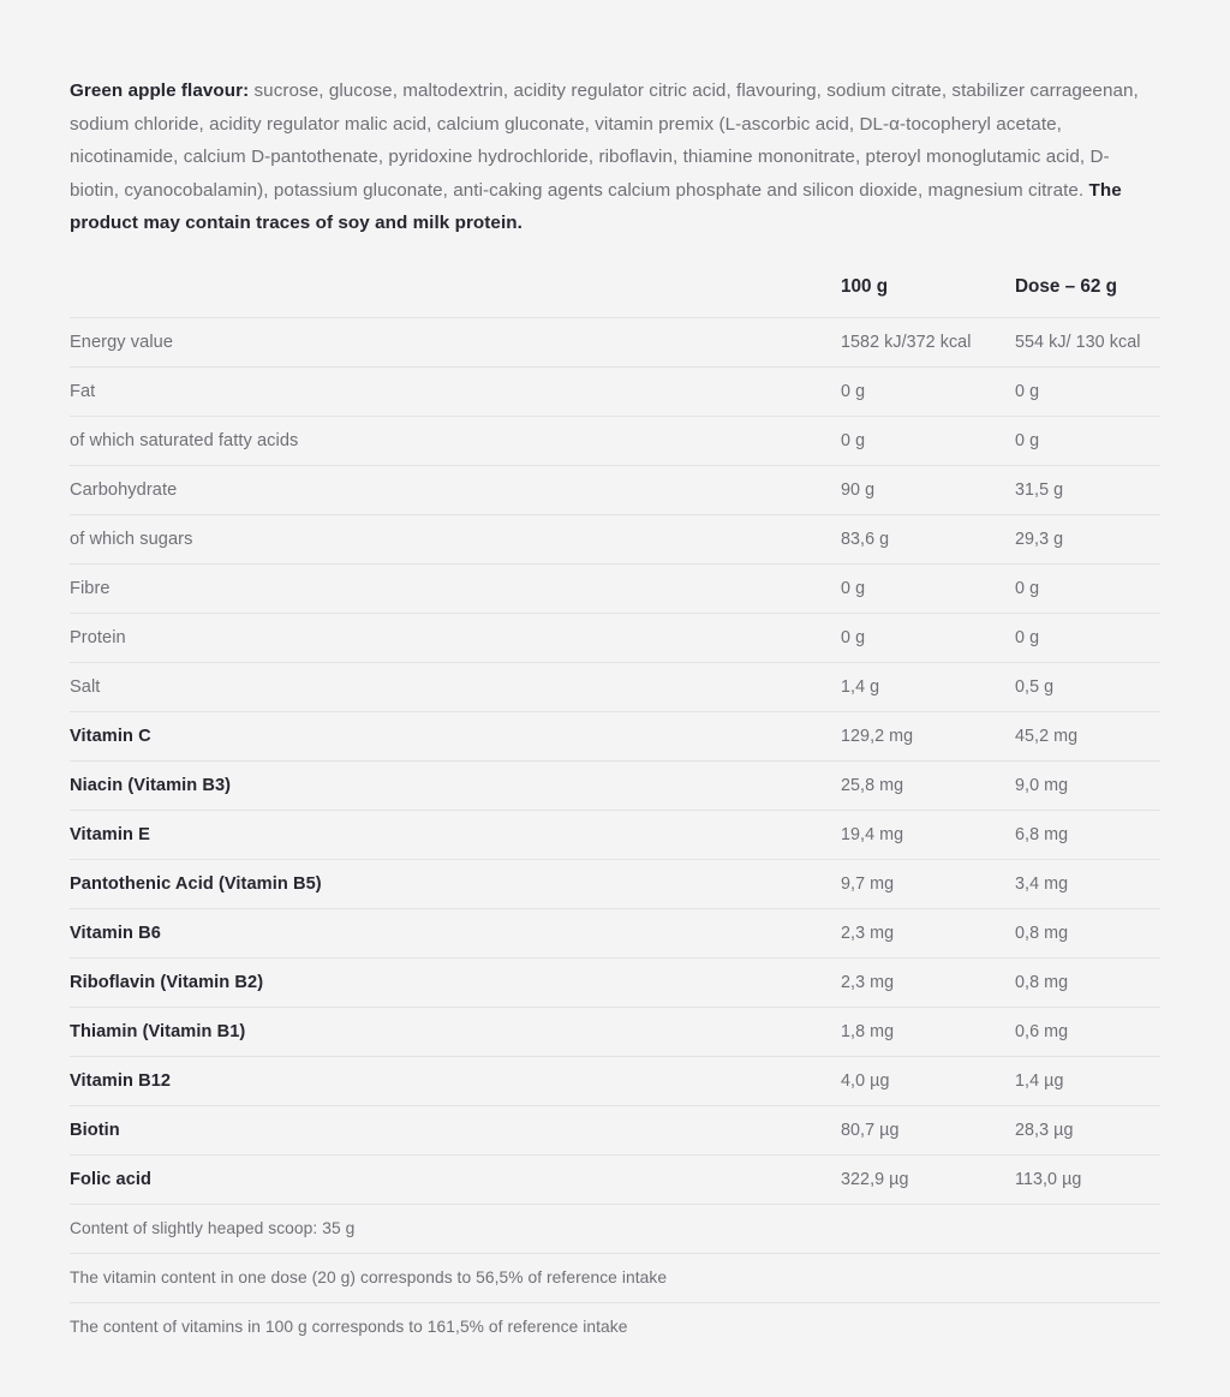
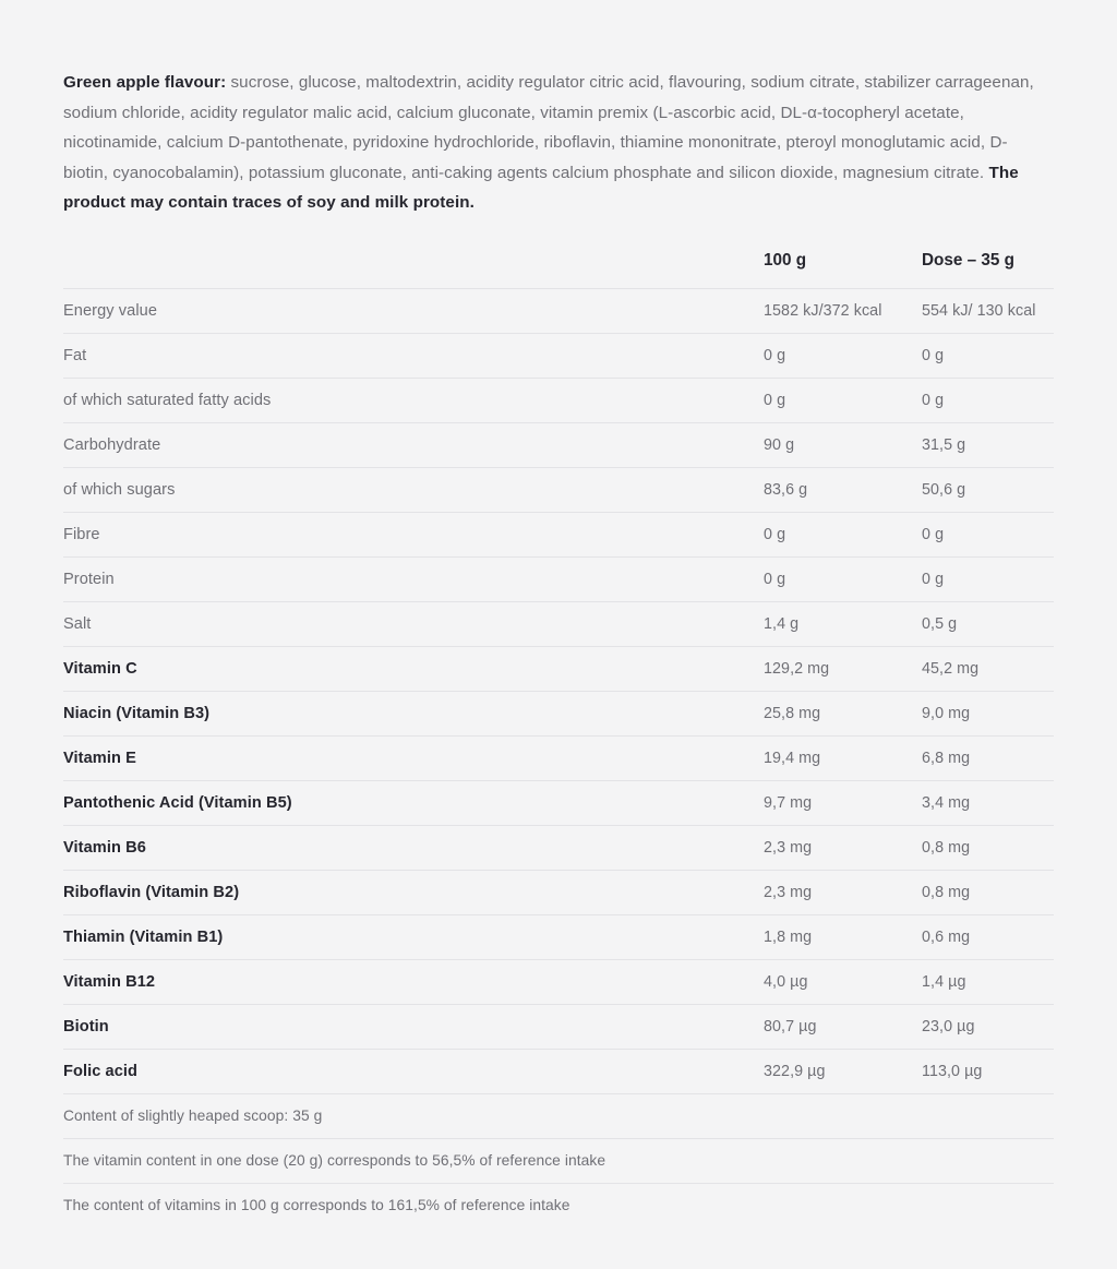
  Green apple flavour: sucrose, glucose, maltodextrin, acidity regulator citric acid, flavouring, sodium citrate, stabilizer carrageenan, sodium chloride, acidity regulator malic acid, calcium gluconate, vitamin premix (L-ascorbic acid, DL-α-tocopheryl acetate, nicotinamide, calcium D-pantothenate, pyridoxine hydrochloride, riboflavin, thiamine mononitrate, pteroyl monoglutamic acid, D-biotin, cyanocobalamin), potassium gluconate, anti-caking agents calcium phosphate and silicon dioxide, magnesium citrate. The product may contain traces of soy and milk protein.
- 	100 g	Dose – 62 g
+ 	100 g	Dose – 35 g
  Energy value	1582 kJ/372 kcal	554 kJ/ 130 kcal
  Fat	0 g	0 g
  of which saturated fatty acids	0 g	0 g
  Carbohydrate	90 g	31,5 g
- of which sugars	83,6 g	29,3 g
+ of which sugars	83,6 g	50,6 g
  Fibre	0 g	0 g
  Protein	0 g	0 g
  Salt	1,4 g	0,5 g
  Vitamin C	129,2 mg	45,2 mg
  Niacin (Vitamin B3)	25,8 mg	9,0 mg
  Vitamin E	19,4 mg	6,8 mg
  Pantothenic Acid (Vitamin B5)	9,7 mg	3,4 mg
  Vitamin B6	2,3 mg	0,8 mg
  Riboflavin (Vitamin B2)	2,3 mg	0,8 mg
  Thiamin (Vitamin B1)	1,8 mg	0,6 mg
  Vitamin B12	4,0 µg	1,4 µg
- Biotin	80,7 µg	28,3 µg
+ Biotin	80,7 µg	23,0 µg
  Folic acid	322,9 µg	113,0 µg
  Content of slightly heaped scoop: 35 g
  The vitamin content in one dose (20 g) corresponds to 56,5% of reference intake
  The content of vitamins in 100 g corresponds to 161,5% of reference intake
